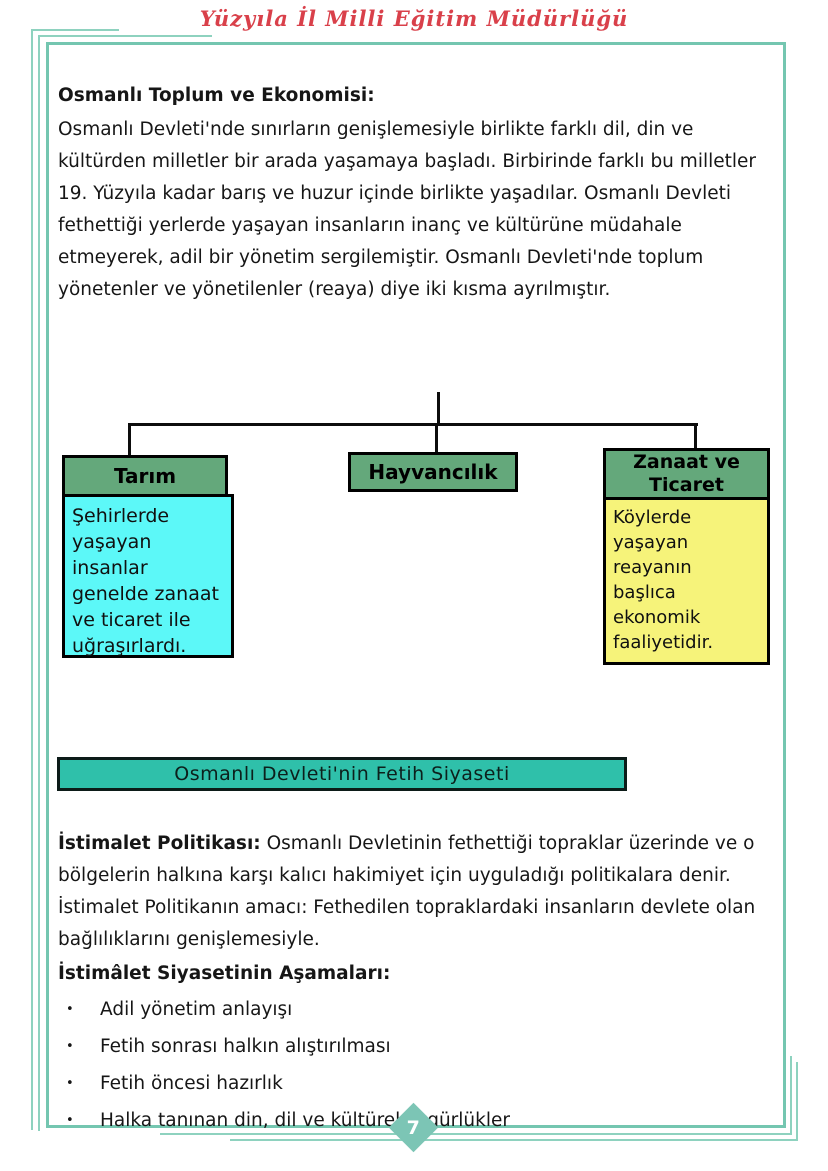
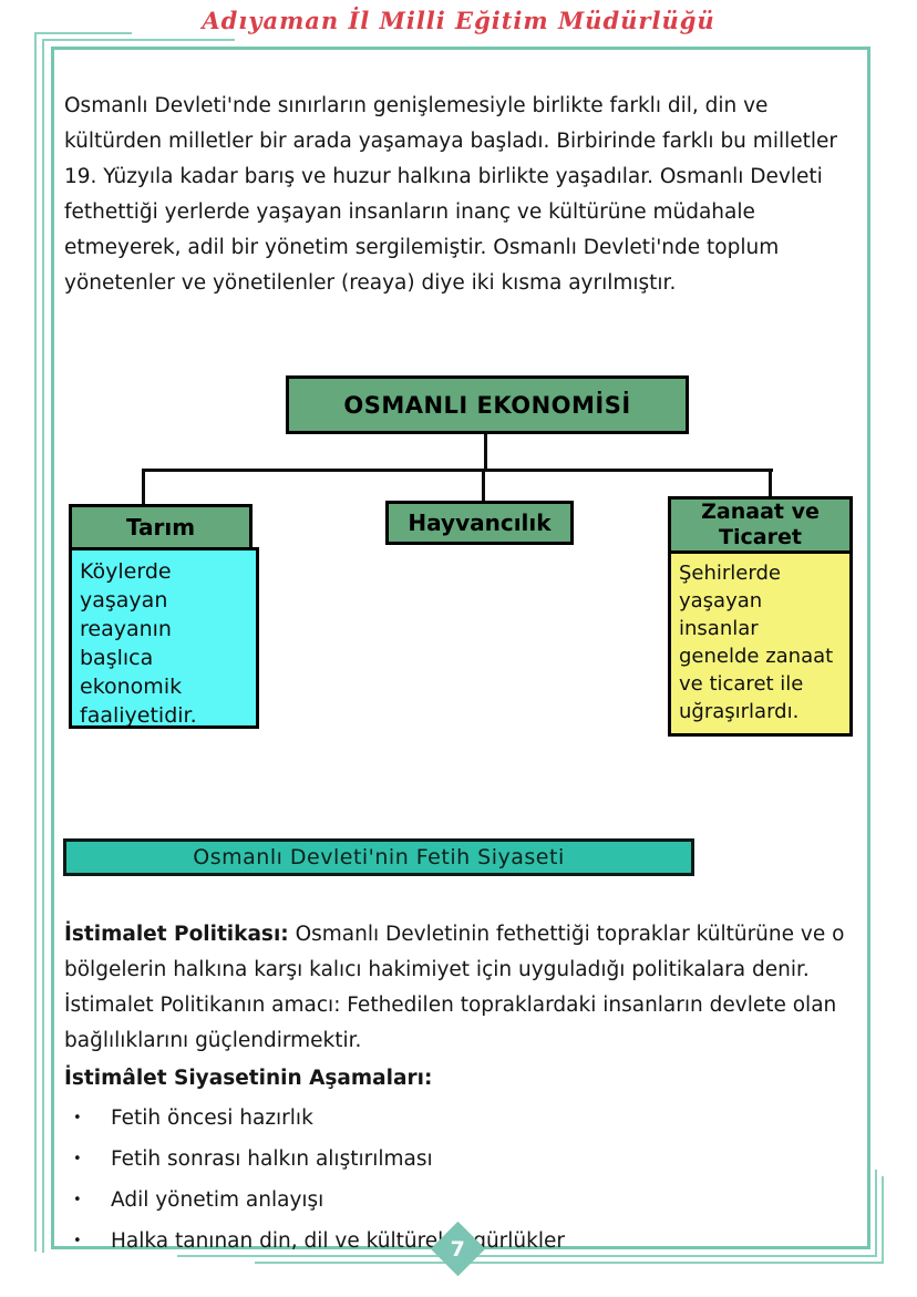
- Yüzyıla İl Milli Eğitim Müdürlüğü
+ Adıyaman İl Milli Eğitim Müdürlüğü
- Osmanlı Toplum ve Ekonomisi:
- Osmanlı Devleti'nde sınırların genişlemesiyle birlikte farklı dil, din ve kültürden milletler bir arada yaşamaya başladı. Birbirinde farklı bu milletler 19. Yüzyıla kadar barış ve huzur içinde birlikte yaşadılar. Osmanlı Devleti fethettiği yerlerde yaşayan insanların inanç ve kültürüne müdahale etmeyerek, adil bir yönetim sergilemiştir. Osmanlı Devleti'nde toplum yönetenler ve yönetilenler (reaya) diye iki kısma ayrılmıştır.
+ Osmanlı Devleti'nde sınırların genişlemesiyle birlikte farklı dil, din ve kültürden milletler bir arada yaşamaya başladı. Birbirinde farklı bu milletler 19. Yüzyıla kadar barış ve huzur halkına birlikte yaşadılar. Osmanlı Devleti fethettiği yerlerde yaşayan insanların inanç ve kültürüne müdahale etmeyerek, adil bir yönetim sergilemiştir. Osmanlı Devleti'nde toplum yönetenler ve yönetilenler (reaya) diye iki kısma ayrılmıştır.
+ OSMANLI EKONOMİSİ
  Tarım
- Şehirlerde yaşayan insanlar genelde zanaat ve ticaret ile uğraşırlardı.
+ Köylerde yaşayan reayanın başlıca ekonomik faaliyetidir.
  Hayvancılık
  Zanaat ve Ticaret
- Köylerde yaşayan reayanın başlıca ekonomik faaliyetidir.
+ Şehirlerde yaşayan insanlar genelde zanaat ve ticaret ile uğraşırlardı.
  Osmanlı Devleti'nin Fetih Siyaseti
- İstimalet Politikası: Osmanlı Devletinin fethettiği topraklar üzerinde ve o bölgelerin halkına karşı kalıcı hakimiyet için uyguladığı politikalara denir.
+ İstimalet Politikası: Osmanlı Devletinin fethettiği topraklar kültürüne ve o bölgelerin halkına karşı kalıcı hakimiyet için uyguladığı politikalara denir.
- İstimalet Politikanın amacı: Fethedilen topraklardaki insanların devlete olan bağlılıklarını genişlemesiyle.
+ İstimalet Politikanın amacı: Fethedilen topraklardaki insanların devlete olan bağlılıklarını güçlendirmektir.
  İstimâlet Siyasetinin Aşamaları:
- Adil yönetim anlayışı
+ Fetih öncesi hazırlık
  Fetih sonrası halkın alıştırılması
- Fetih öncesi hazırlık
+ Adil yönetim anlayışı
  Halka tanınan din, dil ve kültüregürlükler
